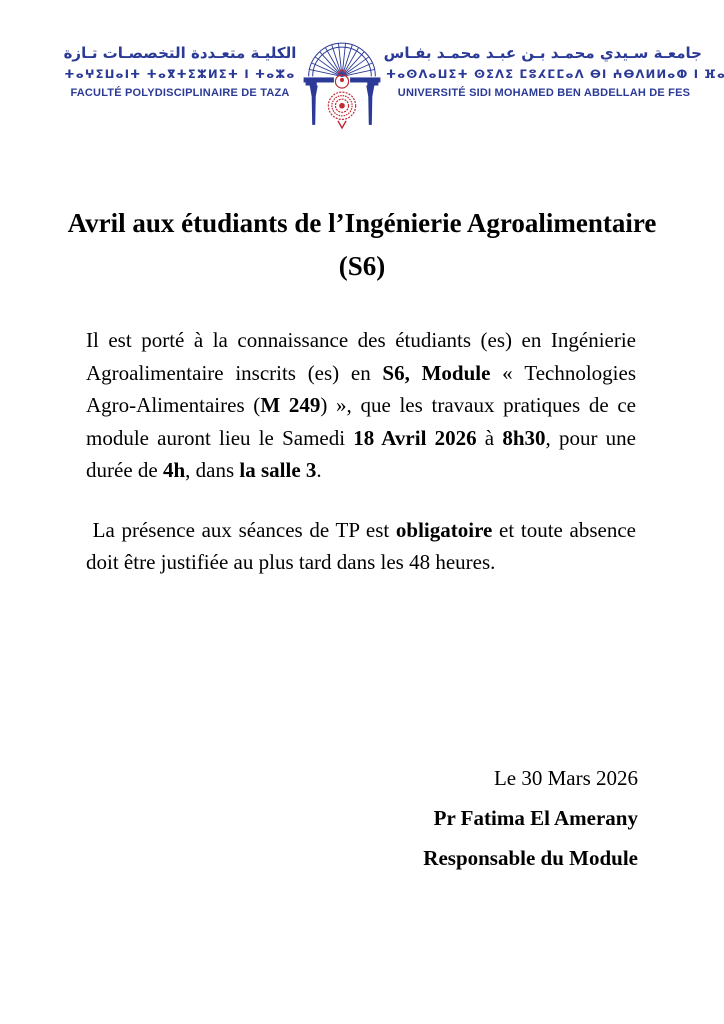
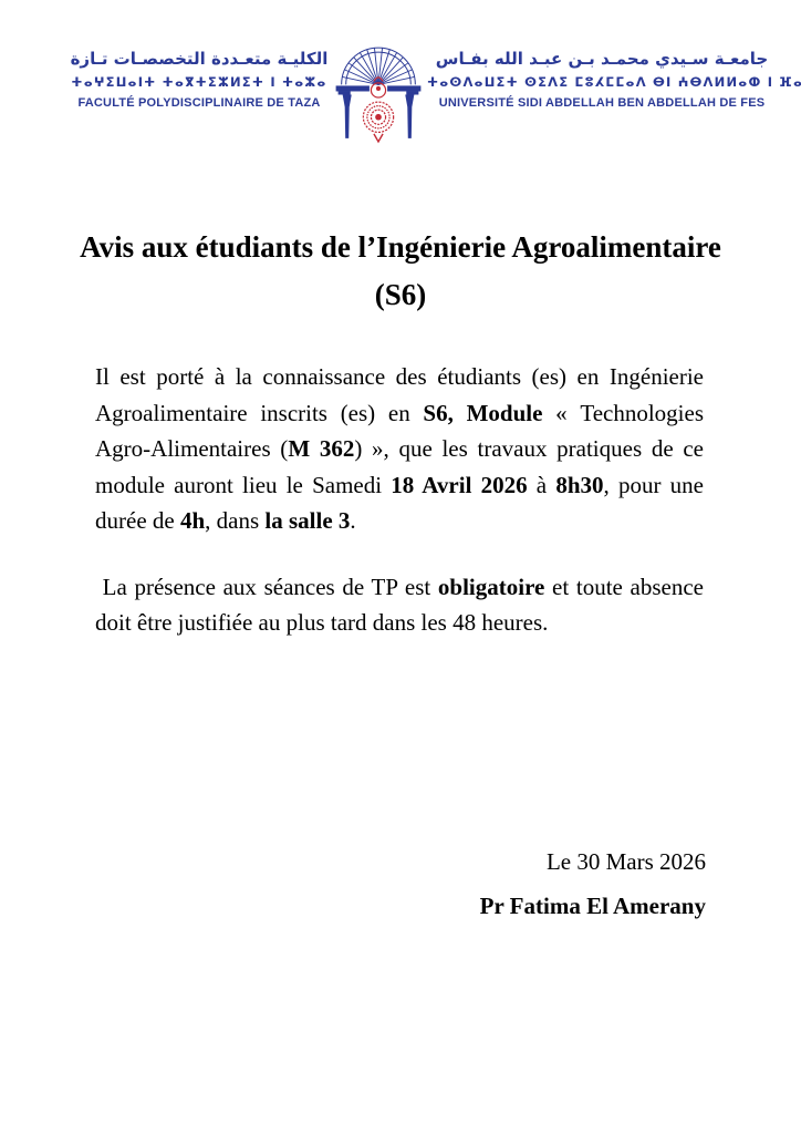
  الكليـة متعـددة التخصصـات تـازة
  ⵜⴰⵖⵉⵡⴰⵏⵜ ⵜⴰⴳⵜⵉⵣⵍⵉⵜ ⵏ ⵜⴰⵣⴰ
  FACULTÉ POLYDISCIPLINAIRE DE TAZA
- جامعـة سـيدي محمـد بـن عبـد محمـد بفـاس
+ جامعـة سـيدي محمـد بـن عبـد الله بفـاس
  ⵜⴰⵙⴷⴰⵡⵉⵜ ⵙⵉⴷⵉ ⵎⵓⵃⵎⵎⴰⴷ ⴱⵏ ⵄⴱⴷⵍⵍⴰⵀ ⵏ ⴼⴰ
- UNIVERSITÉ SIDI MOHAMED BEN ABDELLAH DE FES
+ UNIVERSITÉ SIDI ABDELLAH BEN ABDELLAH DE FES
- Avril aux étudiants de l’Ingénierie Agroalimentaire
+ Avis aux étudiants de l’Ingénierie Agroalimentaire
  (S6)
- Il est porté à la connaissance des étudiants (es) en Ingénierie Agroalimentaire inscrits (es) en S6, Module « Technologies Agro-Alimentaires (M 249) », que les travaux pratiques de ce module auront lieu le Samedi 18 Avril 2026 à 8h30, pour une durée de 4h, dans la salle 3.
+ Il est porté à la connaissance des étudiants (es) en Ingénierie Agroalimentaire inscrits (es) en S6, Module « Technologies Agro-Alimentaires (M 362) », que les travaux pratiques de ce module auront lieu le Samedi 18 Avril 2026 à 8h30, pour une durée de 4h, dans la salle 3.
  La présence aux séances de TP est obligatoire et toute absence doit être justifiée au plus tard dans les 48 heures.
  Le 30 Mars 2026
  Pr Fatima El Amerany
- Responsable du Module
